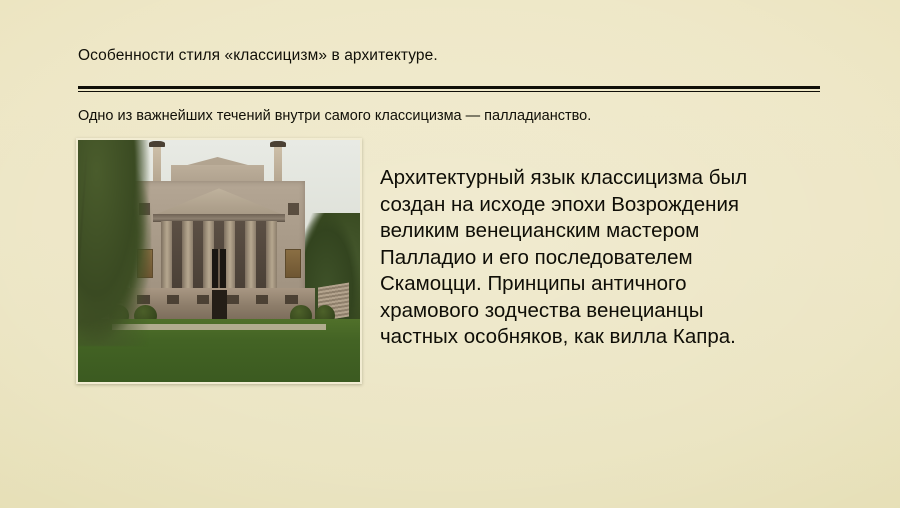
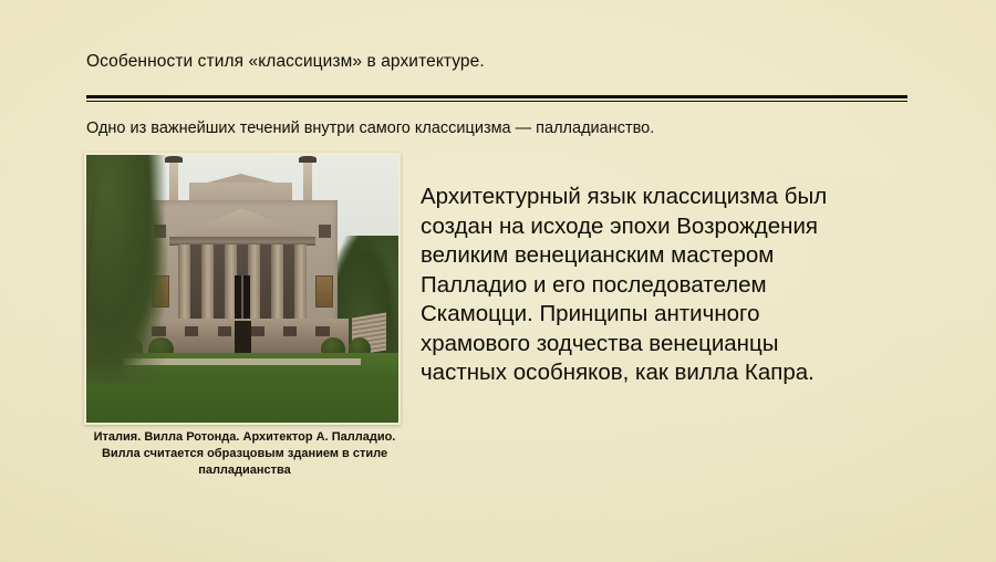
  Особенности стиля «классицизм» в архитектуре.
  Одно из важнейших течений внутри самого классицизма — палладианство.
+ Италия. Вилла Ротонда. Архитектор А. Палладио.
+ Вилла считается образцовым здaнием в стиле
+ палладианства
  Архитектурный язык классицизма был
  создан на исходе эпохи Возрождения
  великим венецианским мастером
  Палладио и его последователем
  Скамоцци. Принципы античного
  храмового зодчества венецианцы
  частных особняков, как вилла Капра.
